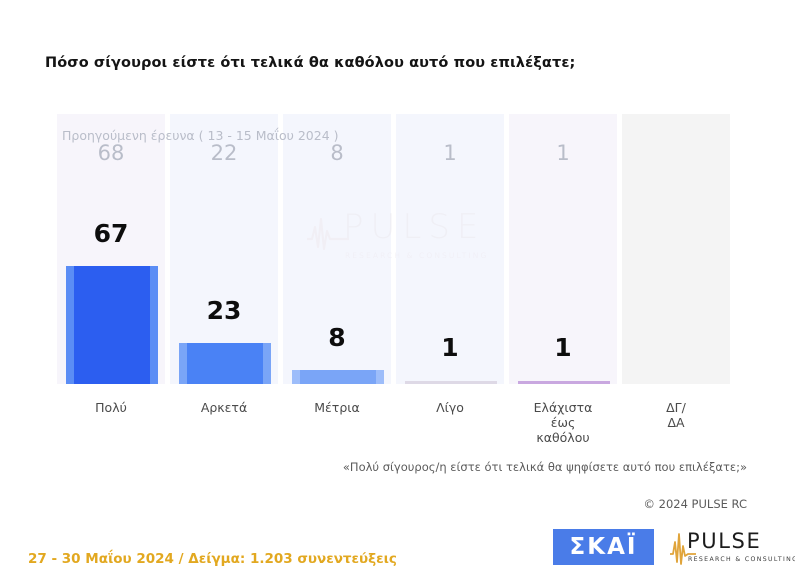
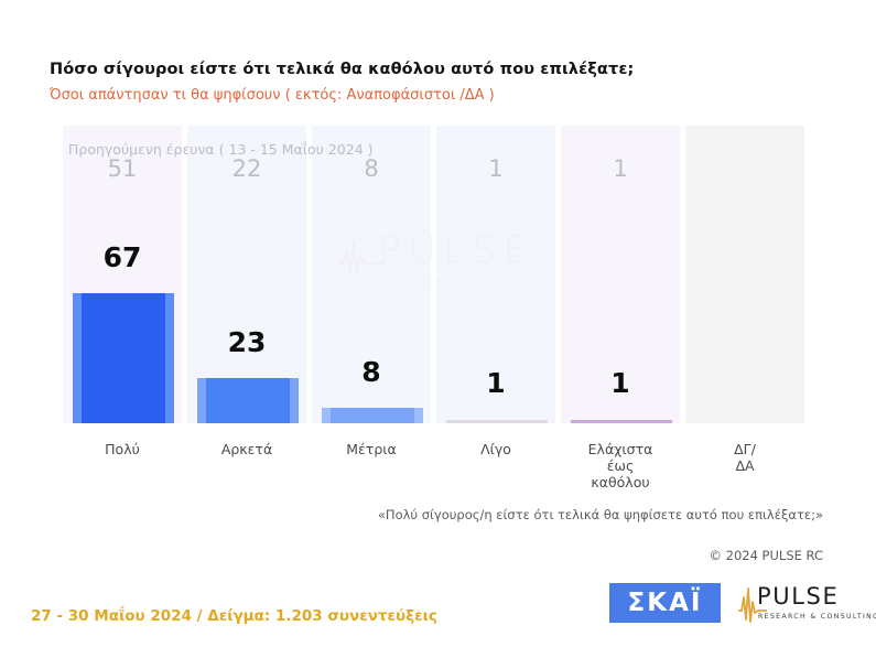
  Πόσο σίγουροι είστε ότι τελικά θα καθόλου αυτό που επιλέξατε;
+ Όσοι απάντησαν τι θα ψηφίσουν ( εκτός: Αναποφάσιστοι /ΔΑ )
  Προηγούμενη έρευνα ( 13 - 15 Μαΐου 2024 )
- 68
+ 51
  22
  8
  1
  1
  67
  23
  8
  1
  1
  Πολύ
  Αρκετά
  Μέτρια
  Λίγο
  Ελάχιστα
  έως
  καθόλου
  ΔΓ/
  ΔΑ
  «Πολύ σίγουρος/η είστε ότι τελικά θα ψηφίσετε αυτό που επιλέξατε;»
  © 2024 PULSE RC
  27 - 30 Μαΐου 2024 / Δείγμα: 1.203 συνεντεύξεις
  ΣΚΑΪ
  PULSE
